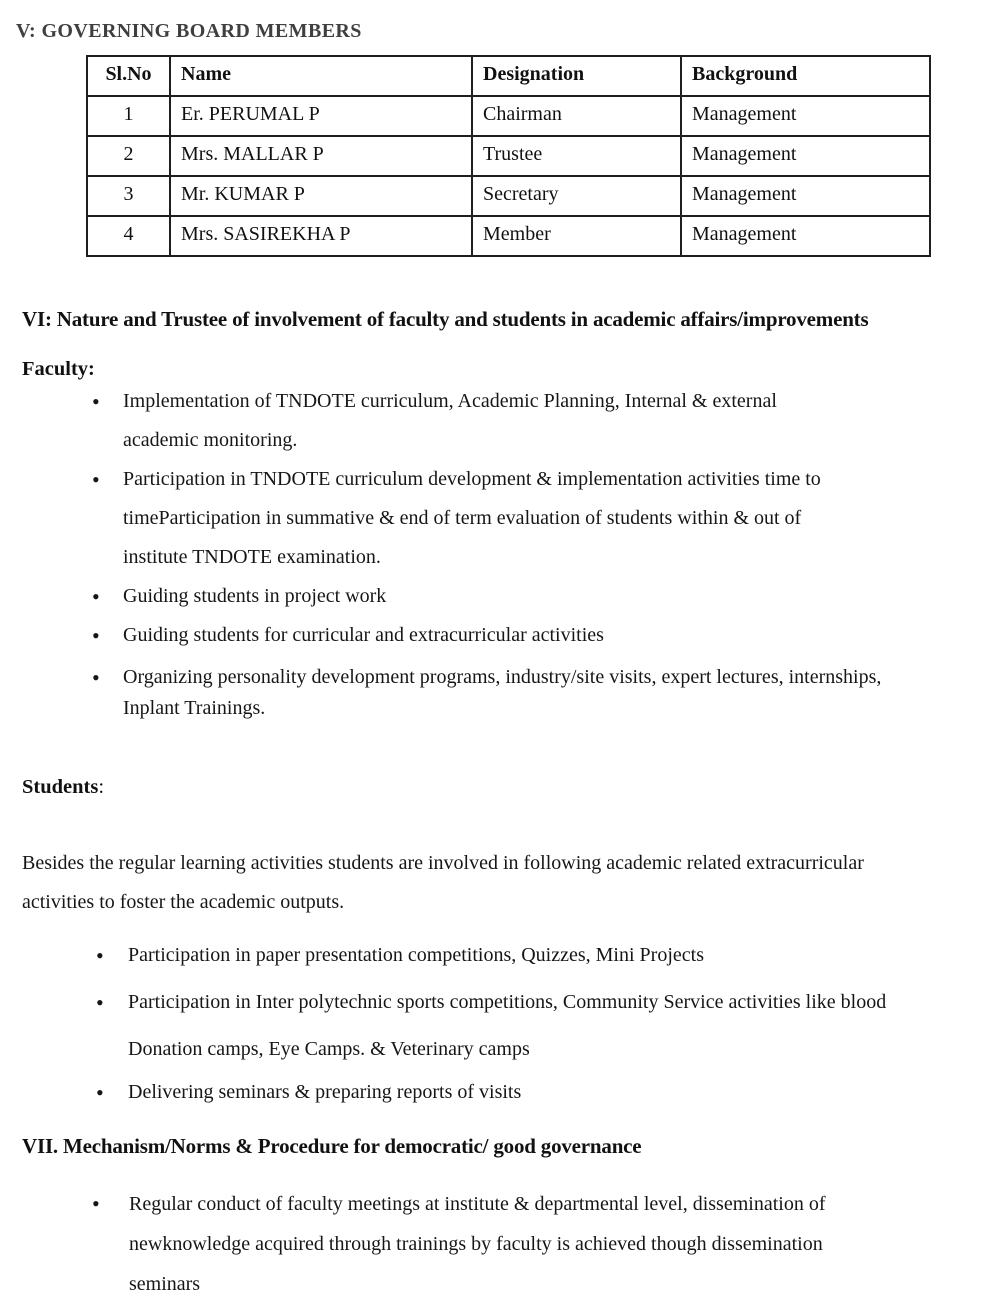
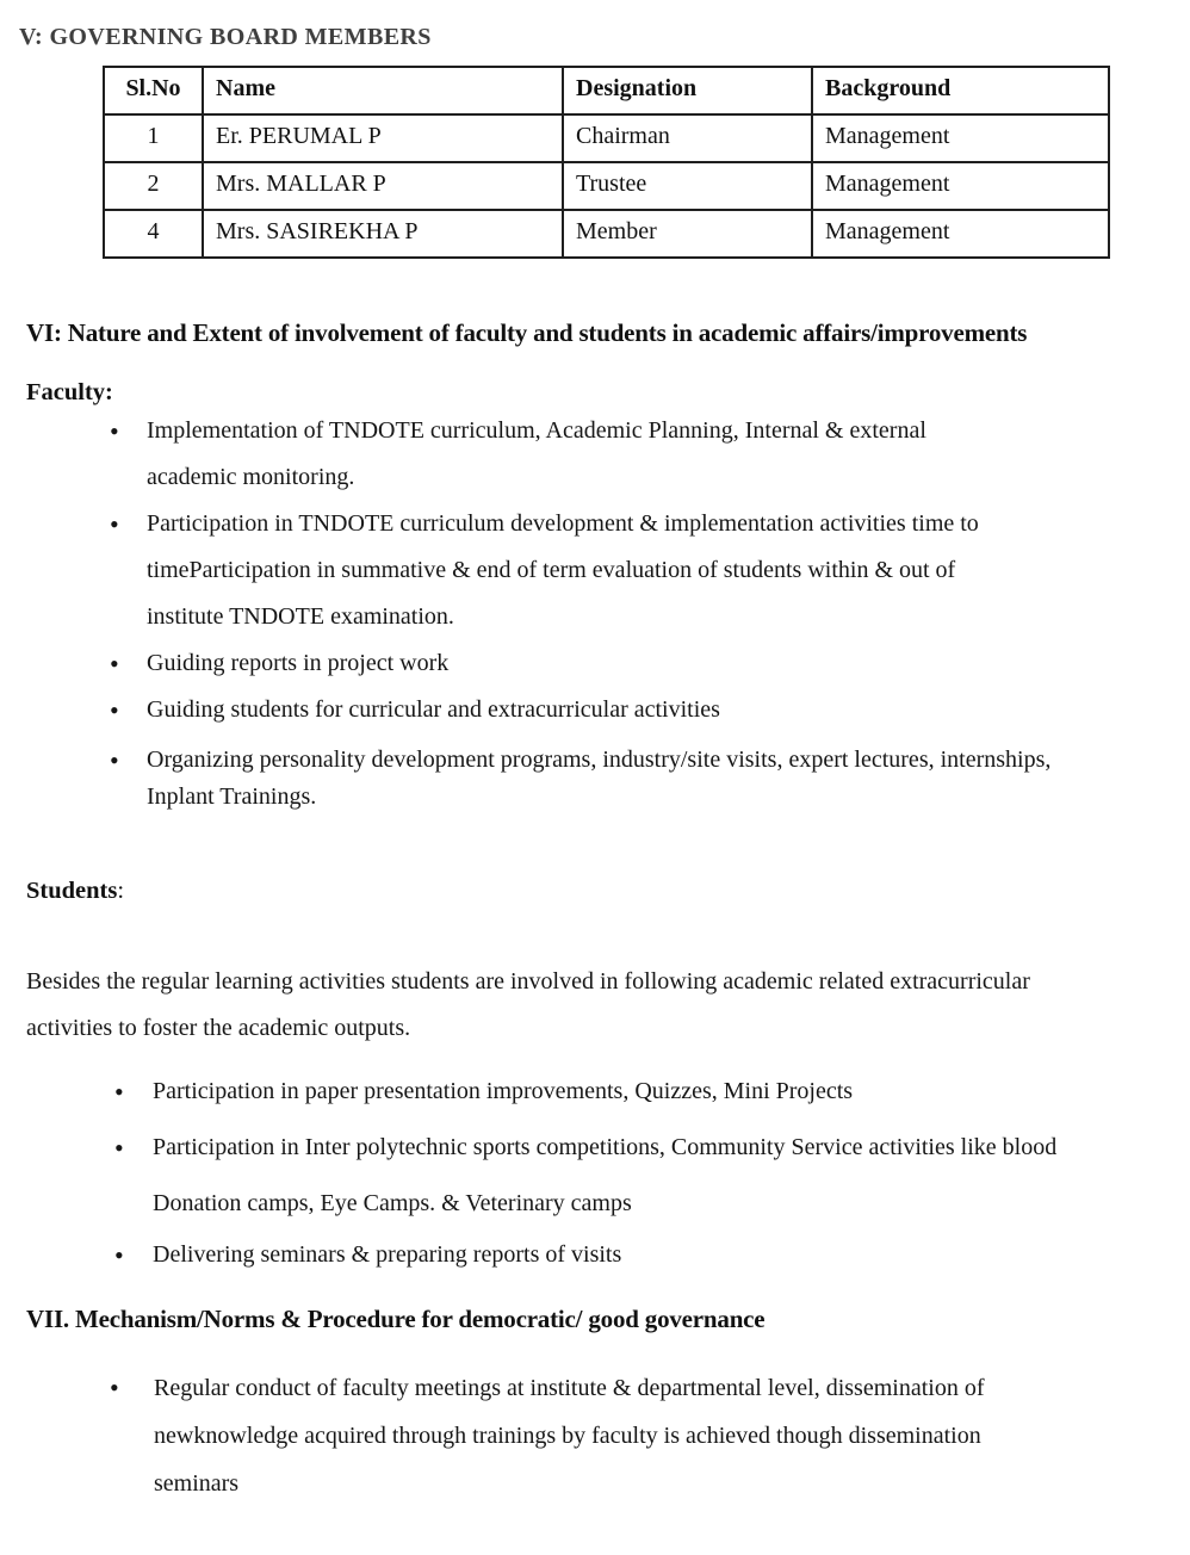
  V: GOVERNING BOARD MEMBERS
  Sl.No	Name	Designation	Background
  1	Er. PERUMAL P	Chairman	Management
  2	Mrs. MALLAR P	Trustee	Management
- 3	Mr. KUMAR P	Secretary	Management
  4	Mrs. SASIREKHA P	Member	Management
- VI: Nature and Trustee of involvement of faculty and students in academic affairs/improvements
+ VI: Nature and Extent of involvement of faculty and students in academic affairs/improvements
  Faculty:
  Implementation of TNDOTE curriculum, Academic Planning, Internal & external
  academic monitoring.
  Participation in TNDOTE curriculum development & implementation activities time to
  timeParticipation in summative & end of term evaluation of students within & out of
  institute TNDOTE examination.
- Guiding students in project work
+ Guiding reports in project work
  Guiding students for curricular and extracurricular activities
  Organizing personality development programs, industry/site visits, expert lectures, internships,
  Inplant Trainings.
  Students:
  Besides the regular learning activities students are involved in following academic related extracurricular
  activities to foster the academic outputs.
- Participation in paper presentation competitions, Quizzes, Mini Projects
+ Participation in paper presentation improvements, Quizzes, Mini Projects
  Participation in Inter polytechnic sports competitions, Community Service activities like blood
  Donation camps, Eye Camps. & Veterinary camps
  Delivering seminars & preparing reports of visits
  VII. Mechanism/Norms & Procedure for democratic/ good governance
  Regular conduct of faculty meetings at institute & departmental level, dissemination of
  newknowledge acquired through trainings by faculty is achieved though dissemination
  seminars
